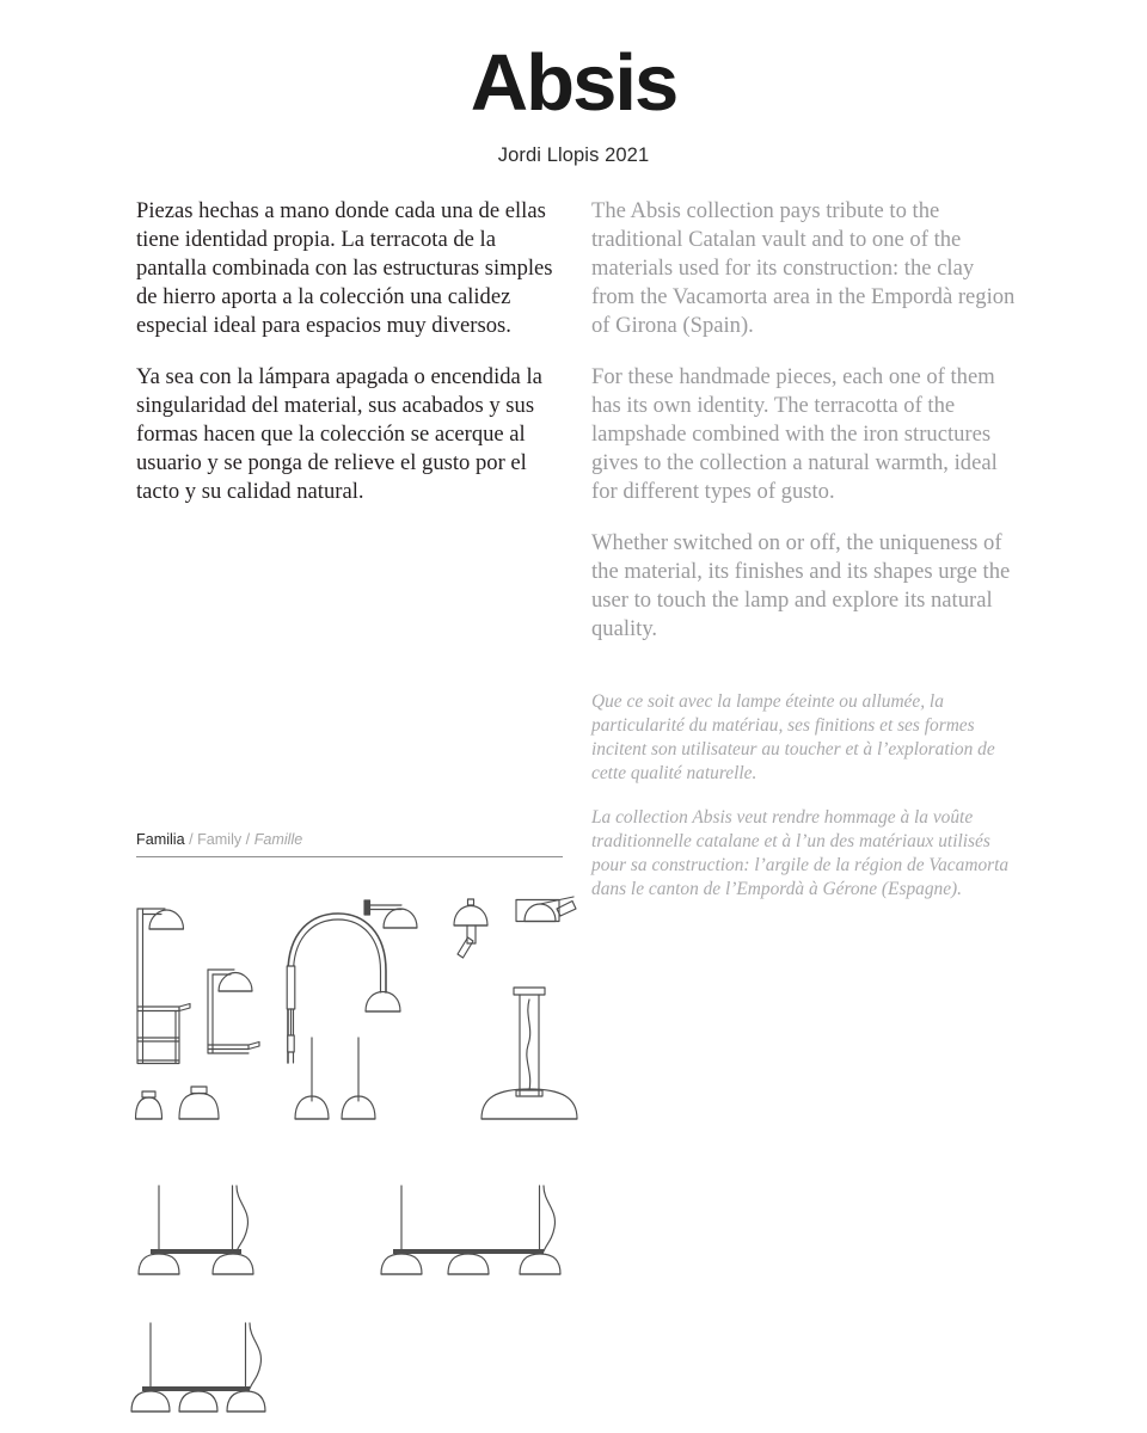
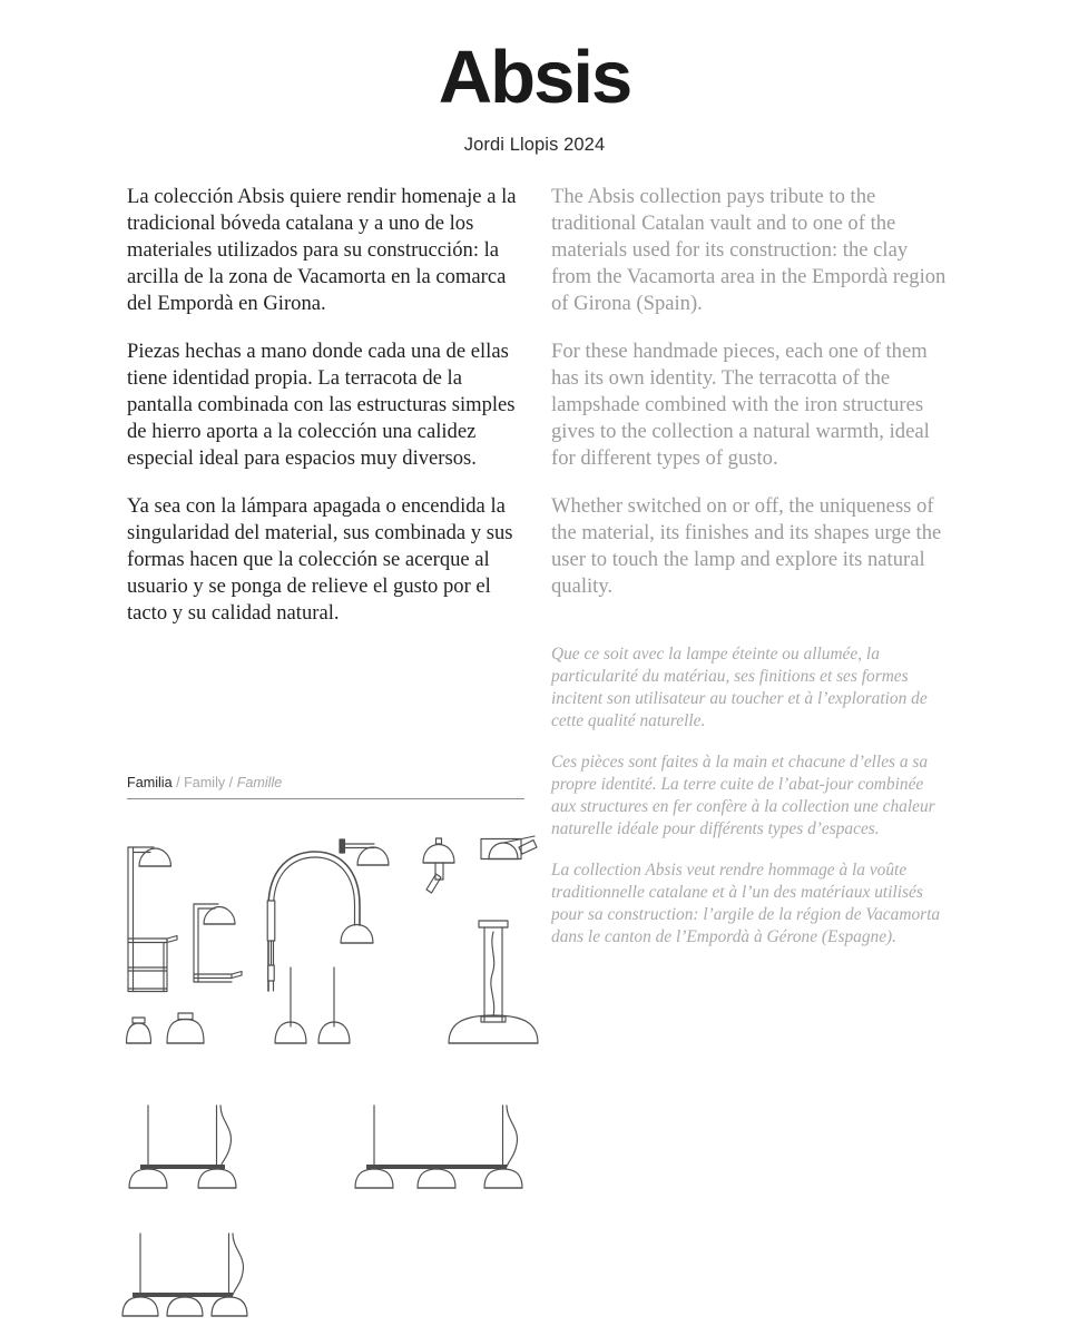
  Absis
- Jordi Llopis 2021
+ Jordi Llopis 2024
+ La colección Absis quiere rendir homenaje a la tradicional bóveda catalana y a uno de los materiales utilizados para su construcción: la arcilla de la zona de Vacamorta en la comarca del Empordà en Girona.
  Piezas hechas a mano donde cada una de ellas tiene identidad propia. La terracota de la pantalla combinada con las estructuras simples de hierro aporta a la colección una calidez especial ideal para espacios muy diversos.
- Ya sea con la lámpara apagada o encendida la singularidad del material, sus acabados y sus formas hacen que la colección se acerque al usuario y se ponga de relieve el gusto por el tacto y su calidad natural.
+ Ya sea con la lámpara apagada o encendida la singularidad del material, sus combinada y sus formas hacen que la colección se acerque al usuario y se ponga de relieve el gusto por el tacto y su calidad natural.
  The Absis collection pays tribute to the traditional Catalan vault and to one of the materials used for its construction: the clay from the Vacamorta area in the Empordà region of Girona (Spain).
  For these handmade pieces, each one of them has its own identity. The terracotta of the lampshade combined with the iron structures gives to the collection a natural warmth, ideal for different types of gusto.
  Whether switched on or off, the uniqueness of the material, its finishes and its shapes urge the user to touch the lamp and explore its natural quality.
  Que ce soit avec la lampe éteinte ou allumée, la particularité du matériau, ses finitions et ses formes incitent son utilisateur au toucher et à l’exploration de cette qualité naturelle.
+ Ces pièces sont faites à la main et chacune d’elles a sa propre identité. La terre cuite de l’abat-jour combinée aux structures en fer confère à la collection une chaleur naturelle idéale pour différents types d’espaces.
  La collection Absis veut rendre hommage à la voûte traditionnelle catalane et à l’un des matériaux utilisés pour sa construction: l’argile de la région de Vacamorta dans le canton de l’Empordà à Gérone (Espagne).
  Familia / Family / Famille
